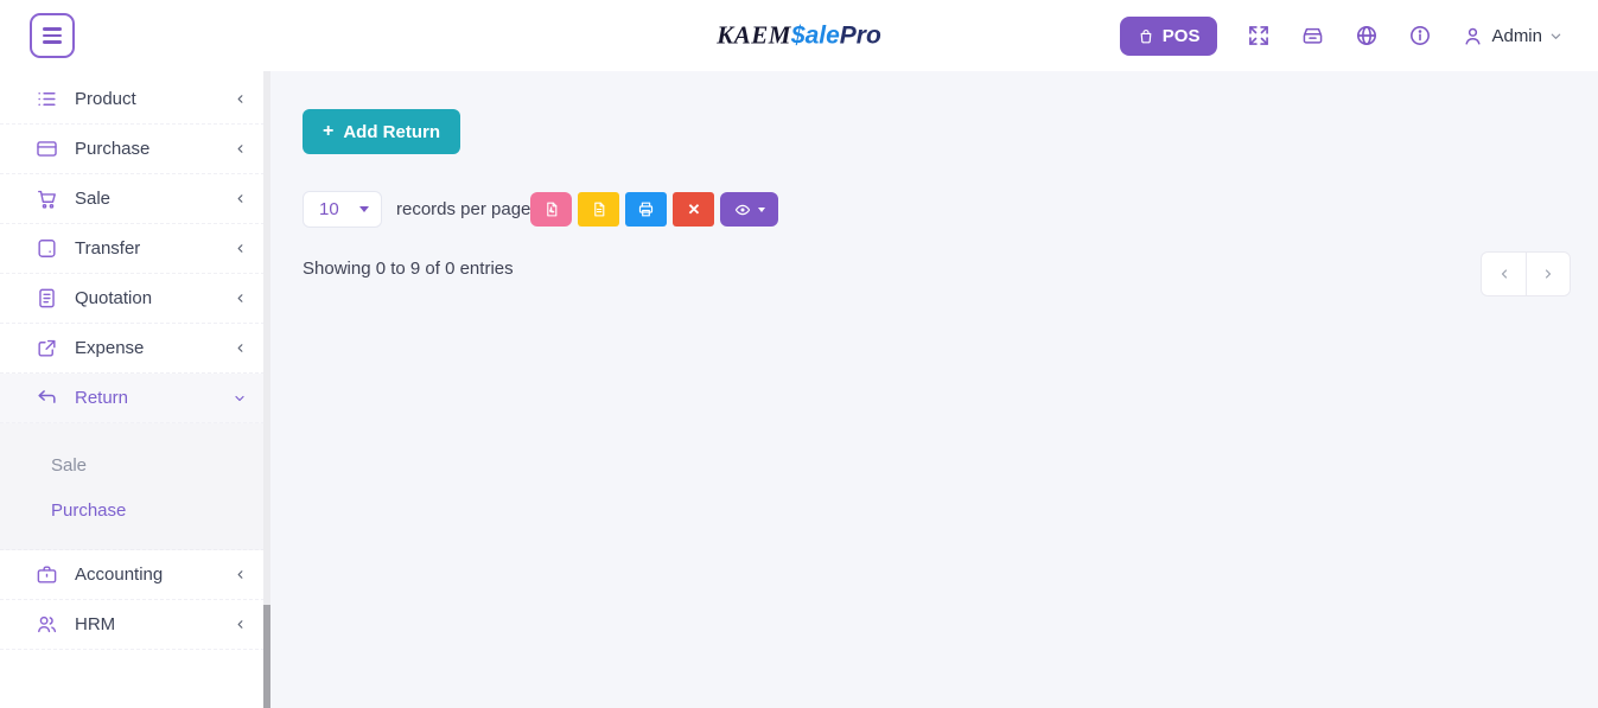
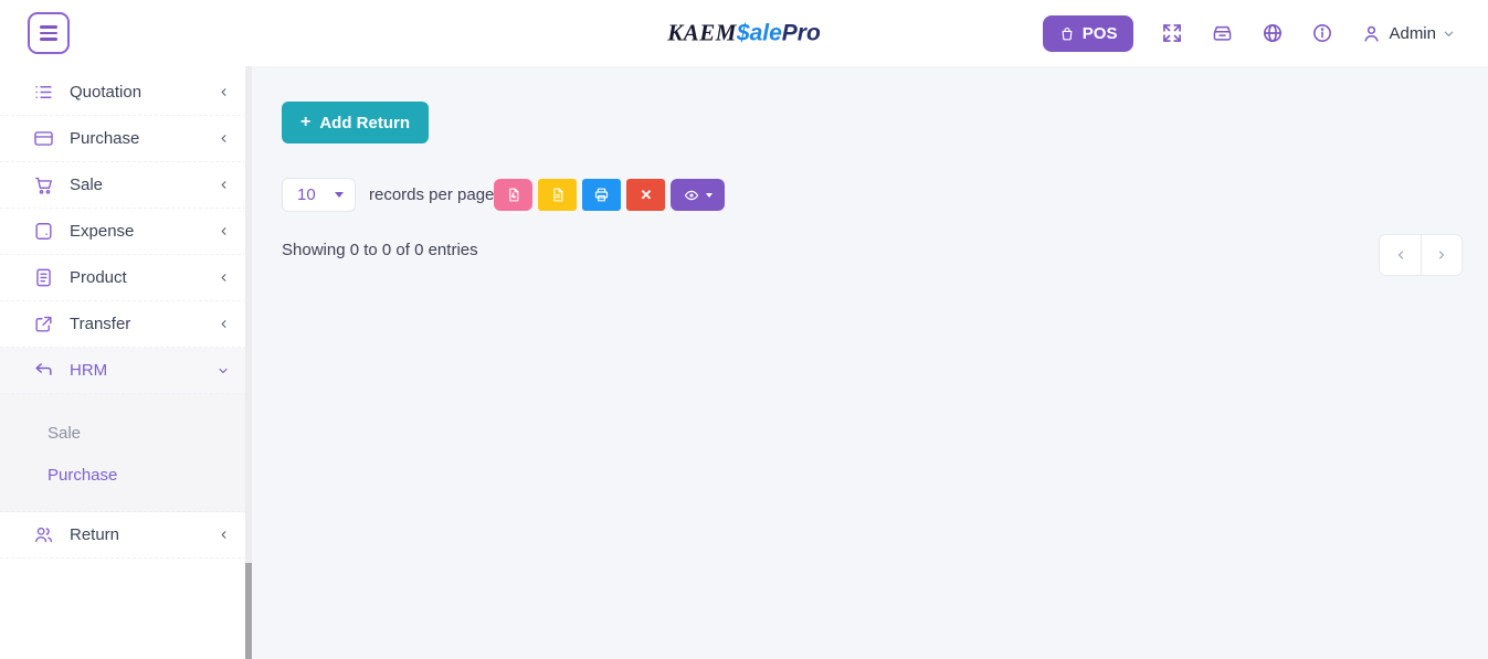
  KAEM$alePro
  POS
  Admin
- Product
+ Quotation
  Purchase
  Sale
- Transfer
+ Expense
- Quotation
+ Product
- Expense
+ Transfer
- Return
+ HRM
  Sale
  Purchase
- Accounting
- HRM
+ Return
  +
  Add Return
  10
  records per page
  ✕
- Showing 0 to 9 of 0 entries
+ Showing 0 to 0 of 0 entries
